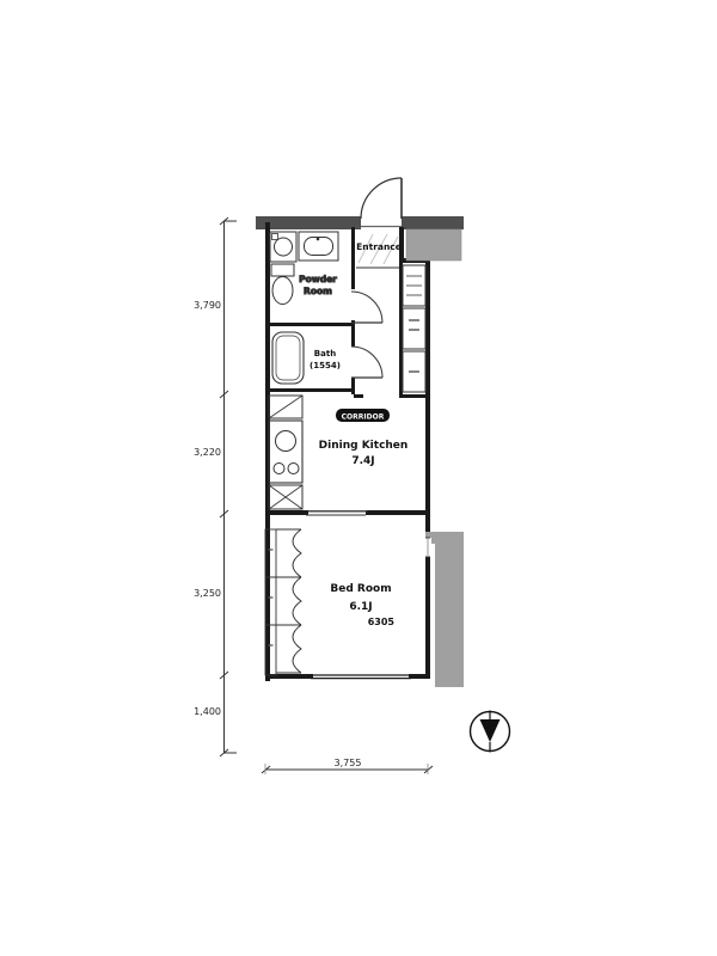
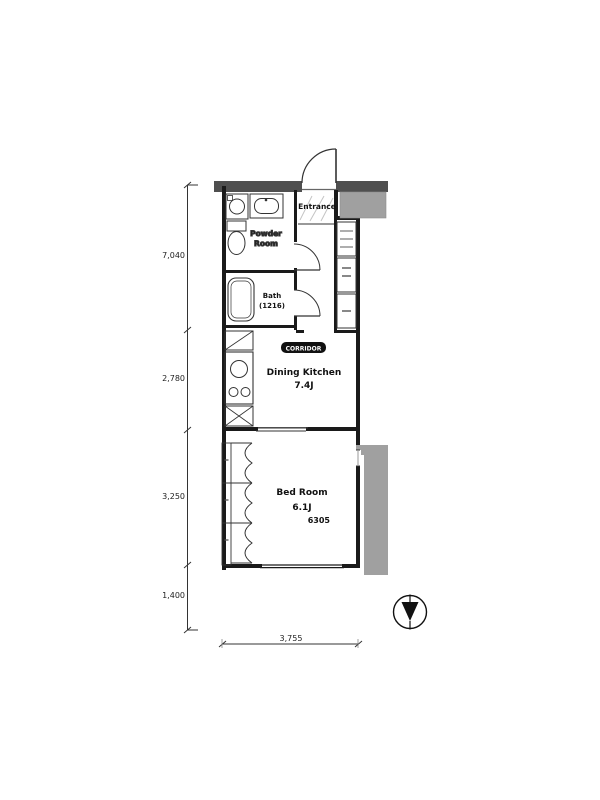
  Entrance
  Powder
  Room
  Bath
- (1554)
+ (1216)
  Dining Kitchen
  7.4J
  Bed Room
  6.1J
  6305
- 3,790
+ 7,040
- 3,220
+ 2,780
  3,250
  1,400
  3,755
